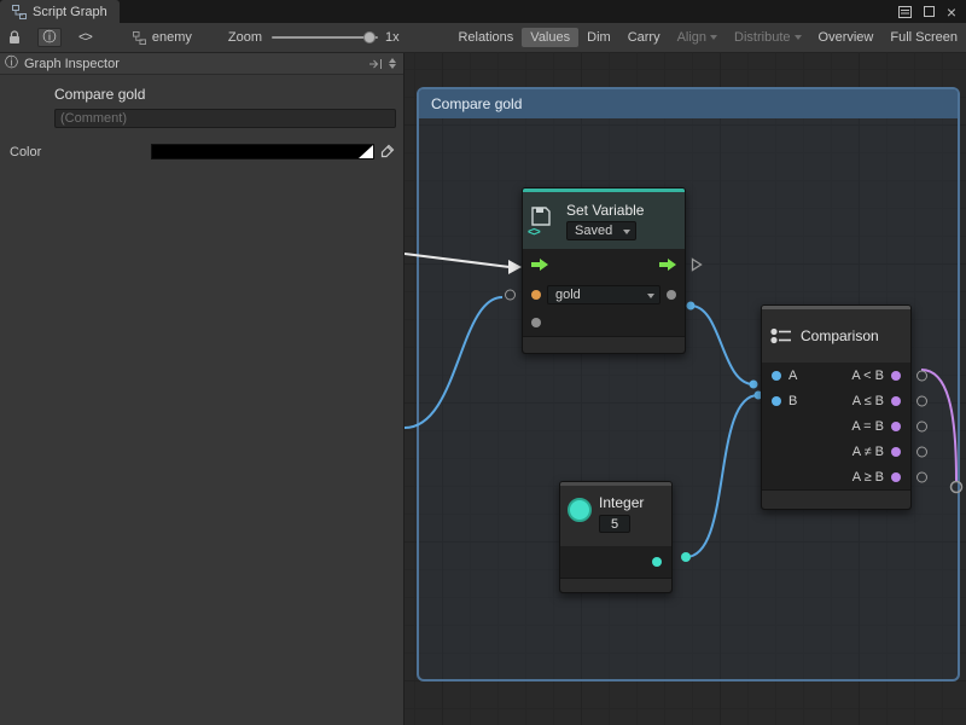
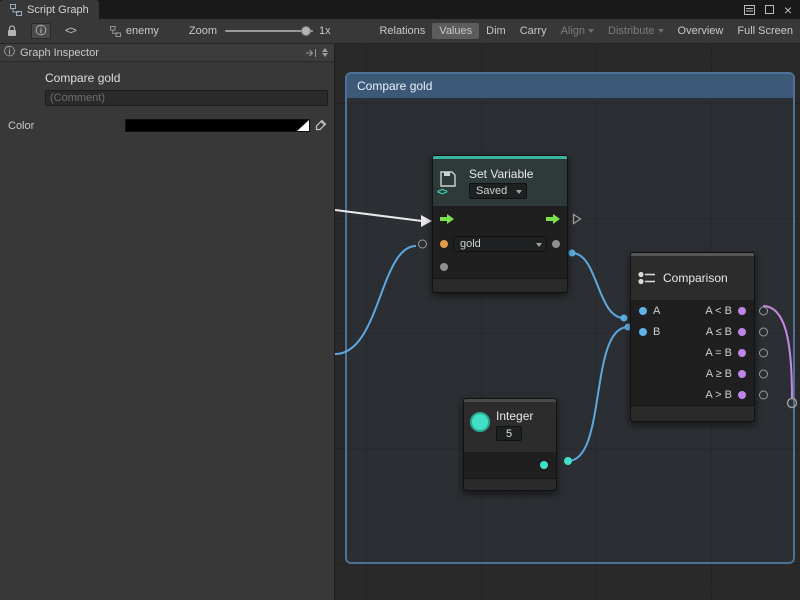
  Script Graph
  ×
  ⓘ
  <>
  enemy
  Zoom
  1x
  Relations
  Values
  Dim
  Carry
  Align
  Distribute
  Overview
  Full Screen
  ⓘ
  Graph Inspector
  Compare gold
  (Comment)
  Color
  Compare gold
  <>
  Set Variable
  Saved
  gold
  Comparison
  A
  A < B
  B
  A ≤ B
  A = B
- A ≠ B
  A ≥ B
+ A > B
  Integer
  5
